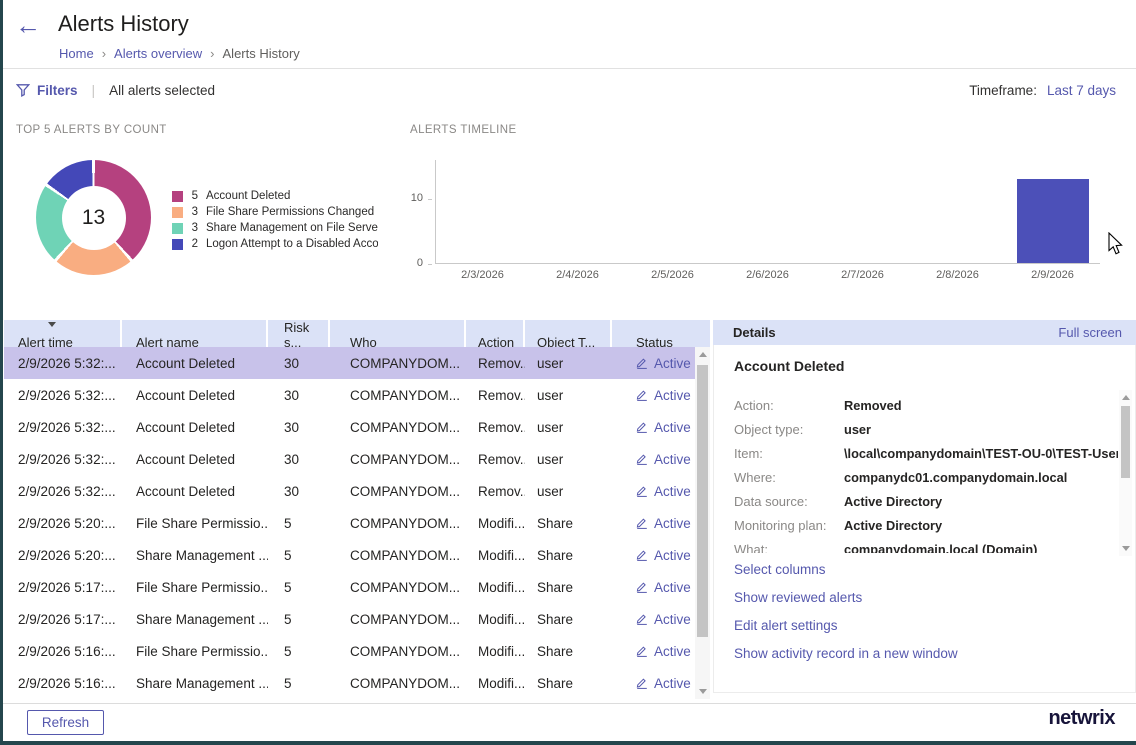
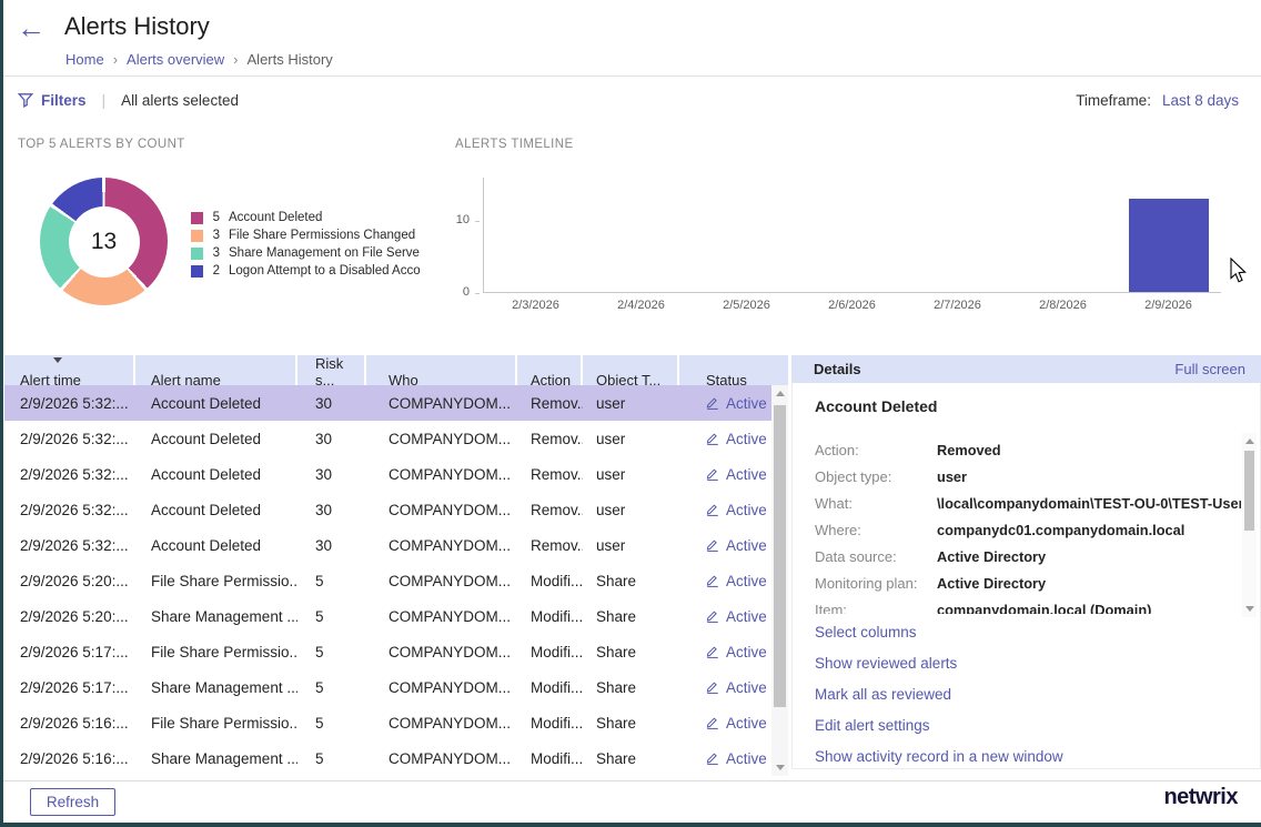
  ←
  Alerts History
  Home
  ›
  Alerts overview
  ›
  Alerts History
  Filters
  |
  All alerts selected
  Timeframe:
- Last 7 days
+ Last 8 days
  TOP 5 ALERTS BY COUNT
  13
  5
  Account Deleted
  3
  File Share Permissions Changed
  3
  Share Management on File Serve
  2
  Logon Attempt to a Disabled Acco
  ALERTS TIMELINE
  0
  10
  2/3/2026
  2/4/2026
  2/5/2026
  2/6/2026
  2/7/2026
  2/8/2026
  2/9/2026
  Alert time
  Alert name
  Risk s...
  Who
  Action
  Object T...
  Status
  2/9/2026 5:32:...
  Account Deleted
  30
  COMPANYDOM...
  Remov.
  user
  Active
  2/9/2026 5:32:...
  Account Deleted
  30
  COMPANYDOM...
  Remov.
  user
  Active
  2/9/2026 5:32:...
  Account Deleted
  30
  COMPANYDOM...
  Remov.
  user
  Active
  2/9/2026 5:32:...
  Account Deleted
  30
  COMPANYDOM...
  Remov.
  user
  Active
  2/9/2026 5:32:...
  Account Deleted
  30
  COMPANYDOM...
  Remov.
  user
  Active
  2/9/2026 5:20:...
  File Share Permissio..
  5
  COMPANYDOM...
  Modifi...
  Share
  Active
  2/9/2026 5:20:...
  Share Management ...
  5
  COMPANYDOM...
  Modifi...
  Share
  Active
  2/9/2026 5:17:...
  File Share Permissio..
  5
  COMPANYDOM...
  Modifi...
  Share
  Active
  2/9/2026 5:17:...
  Share Management ...
  5
  COMPANYDOM...
  Modifi...
  Share
  Active
  2/9/2026 5:16:...
  File Share Permissio..
  5
  COMPANYDOM...
  Modifi...
  Share
  Active
  2/9/2026 5:16:...
  Share Management ...
  5
  COMPANYDOM...
  Modifi...
  Share
  Active
  Details
  Full screen
  Account Deleted
  Action:
  Removed
  Object type:
  user
- Item:
+ What:
  \local\companydomain\TEST-OU-0\TEST-Use
  Where:
  companydc01.companydomain.local
  Data source:
  Active Directory
  Monitoring plan:
  Active Directory
- What:
+ Item:
  companydomain.local (Domain)
  Select columns
  Show reviewed alerts
+ Mark all as reviewed
  Edit alert settings
  Show activity record in a new window
  Refresh
  netwrix
